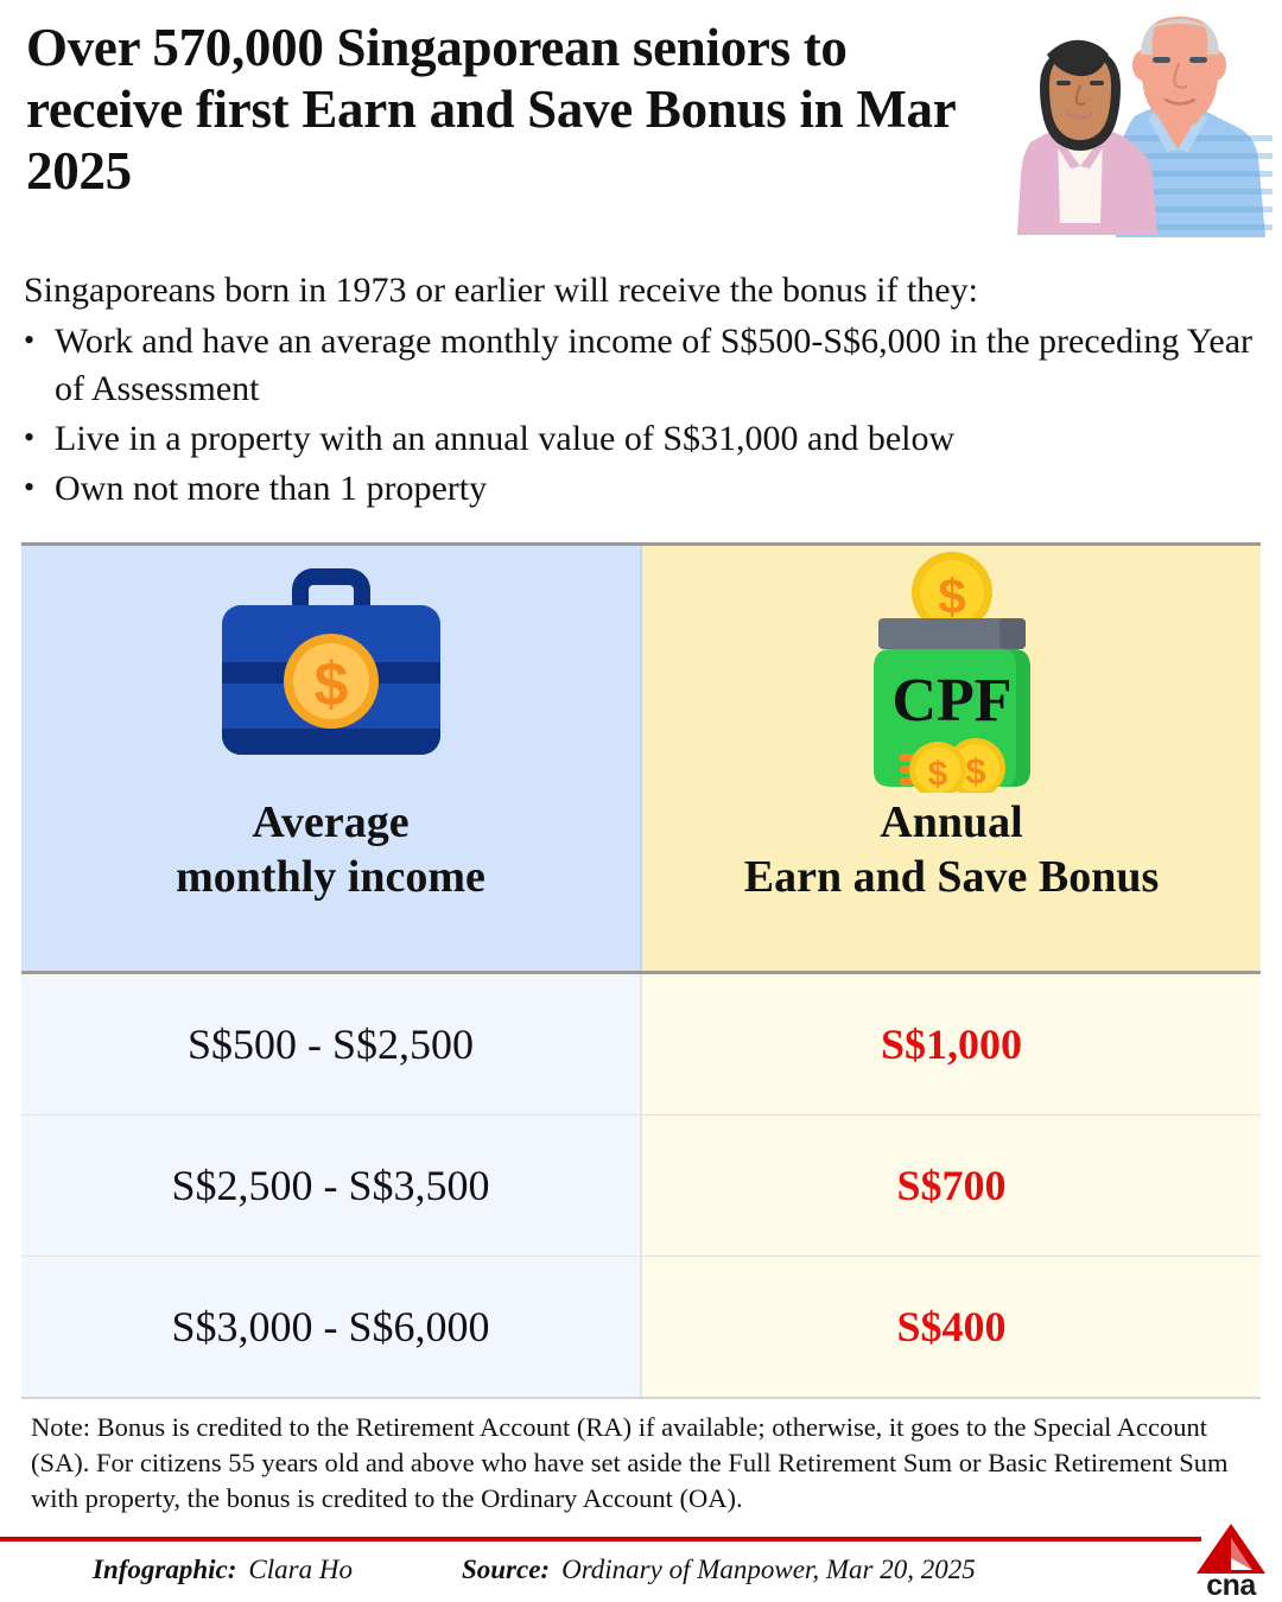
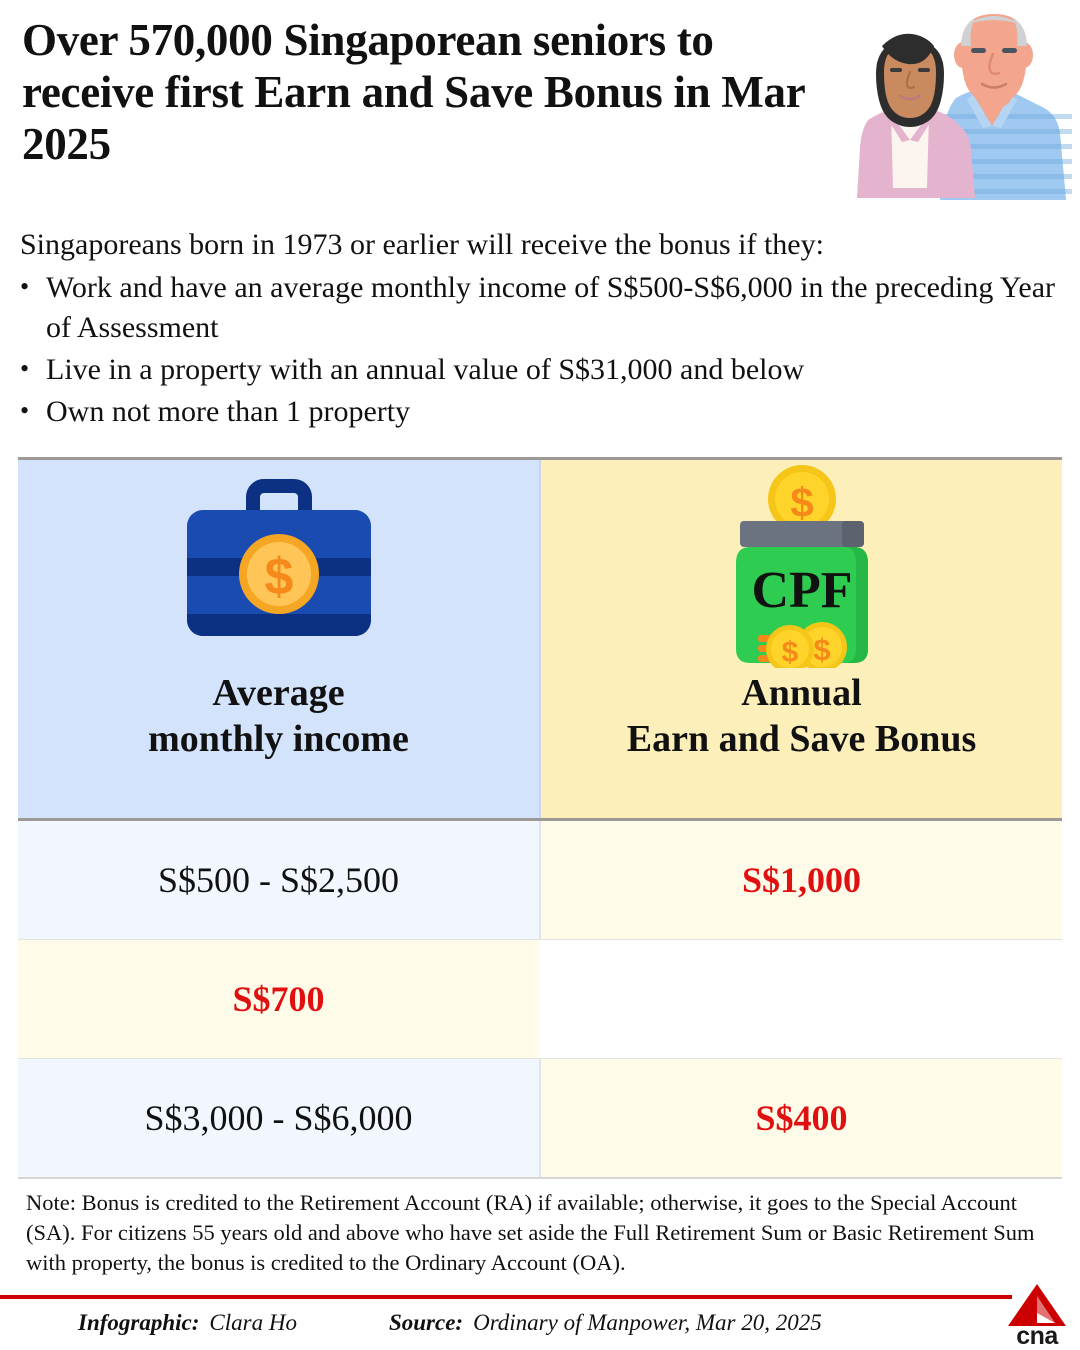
  Over 570,000 Singaporean seniors to receive first Earn and Save Bonus in Mar 2025
  Singaporeans born in 1973 or earlier will receive the bonus if they:
  •
  Work and have an average monthly income of S$500-S$6,000 in the preceding Year of Assessment
  •
  Live in a property with an annual value of S$31,000 and below
  •
  Own not more than 1 property
  $
  Average
  monthly income
  $
  CPF
  $
  $
  Annual
  Earn and Save Bonus
  S$500 - S$2,500
  S$1,000
- S$2,500 - S$3,500
  S$700
  S$3,000 - S$6,000
  S$400
  Note: Bonus is credited to the Retirement Account (RA) if available; otherwise, it goes to the Special Account (SA). For citizens 55 years old and above who have set aside the Full Retirement Sum or Basic Retirement Sum with property, the bonus is credited to the Ordinary Account (OA).
  Infographic:
  Clara Ho
  Source:
  Ordinary of Manpower, Mar 20, 2025
  cna
